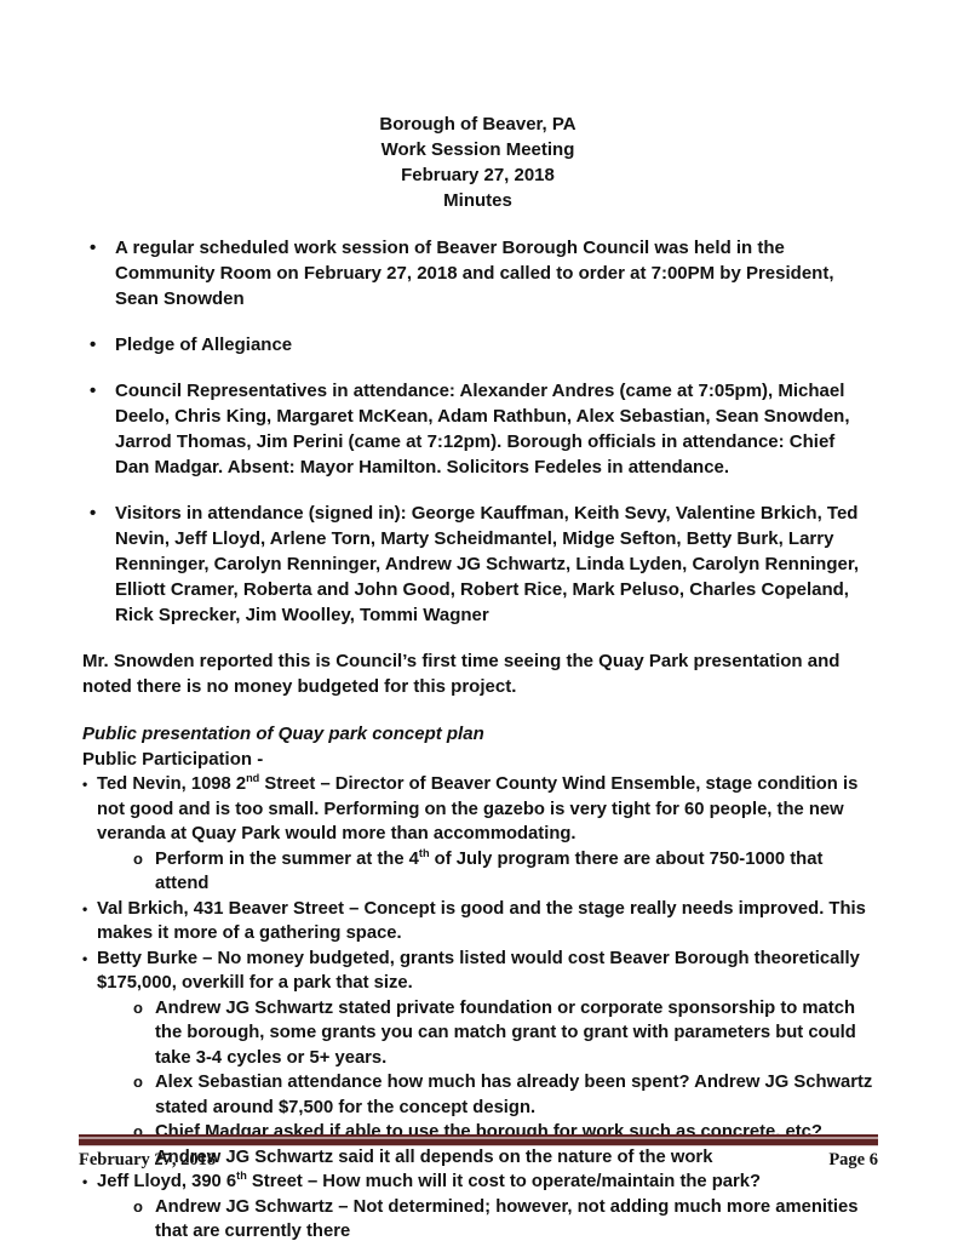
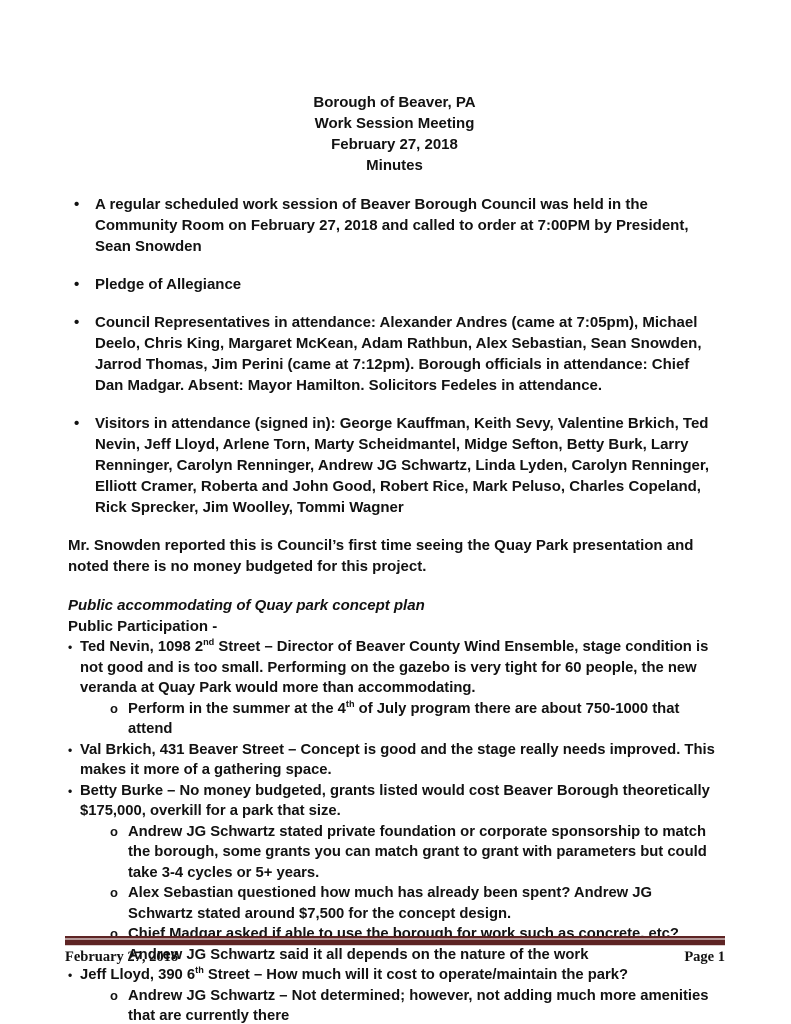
  Borough of Beaver, PA
  Work Session Meeting
  February 27, 2018
  Minutes
  •
  A regular scheduled work session of Beaver Borough Council was held in the Community Room on February 27, 2018 and called to order at 7:00PM by President, Sean Snowden
  •
  Pledge of Allegiance
  •
  Council Representatives in attendance: Alexander Andres (came at 7:05pm), Michael Deelo, Chris King, Margaret McKean, Adam Rathbun, Alex Sebastian, Sean Snowden, Jarrod Thomas, Jim Perini (came at 7:12pm). Borough officials in attendance: Chief Dan Madgar. Absent: Mayor Hamilton. Solicitors Fedeles in attendance.
  •
  Visitors in attendance (signed in): George Kauffman, Keith Sevy, Valentine Brkich, Ted Nevin, Jeff Lloyd, Arlene Torn, Marty Scheidmantel, Midge Sefton, Betty Burk, Larry Renninger, Carolyn Renninger, Andrew JG Schwartz, Linda Lyden, Carolyn Renninger, Elliott Cramer, Roberta and John Good, Robert Rice, Mark Peluso, Charles Copeland, Rick Sprecker, Jim Woolley, Tommi Wagner
  Mr. Snowden reported this is Council’s first time seeing the Quay Park presentation and noted there is no money budgeted for this project.
- Public presentation of Quay park concept plan
+ Public accommodating of Quay park concept plan
  Public Participation -
  •
  Ted Nevin, 1098 2nd Street – Director of Beaver County Wind Ensemble, stage condition is not good and is too small. Performing on the gazebo is very tight for 60 people, the new veranda at Quay Park would more than accommodating.
  o
  Perform in the summer at the 4th of July program there are about 750-1000 that attend
  •
  Val Brkich, 431 Beaver Street – Concept is good and the stage really needs improved. This makes it more of a gathering space.
  •
  Betty Burke – No money budgeted, grants listed would cost Beaver Borough theoretically $175,000, overkill for a park that size.
  o
  Andrew JG Schwartz stated private foundation or corporate sponsorship to match the borough, some grants you can match grant to grant with parameters but could take 3-4 cycles or 5+ years.
  o
- Alex Sebastian attendance how much has already been spent? Andrew JG Schwartz stated around $7,500 for the concept design.
+ Alex Sebastian questioned how much has already been spent? Andrew JG Schwartz stated around $7,500 for the concept design.
  o
  Chief Madgar asked if able to use the borough for work such as concrete, etc? Andrew JG Schwartz said it all depends on the nature of the work
  •
  Jeff Lloyd, 390 6th Street – How much will it cost to operate/maintain the park?
  o
  Andrew JG Schwartz – Not determined; however, not adding much more amenities that are currently there
  February 27, 2018
- Page 6
+ Page 1
